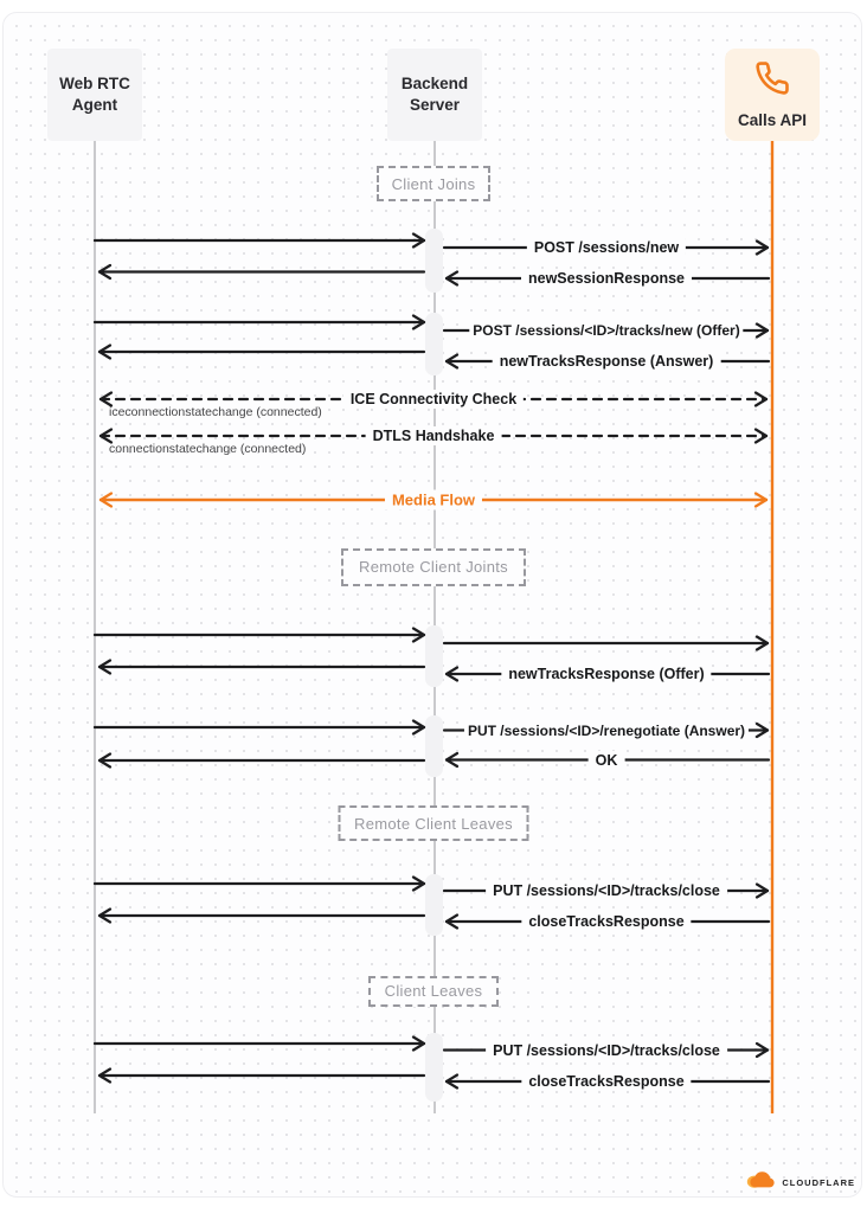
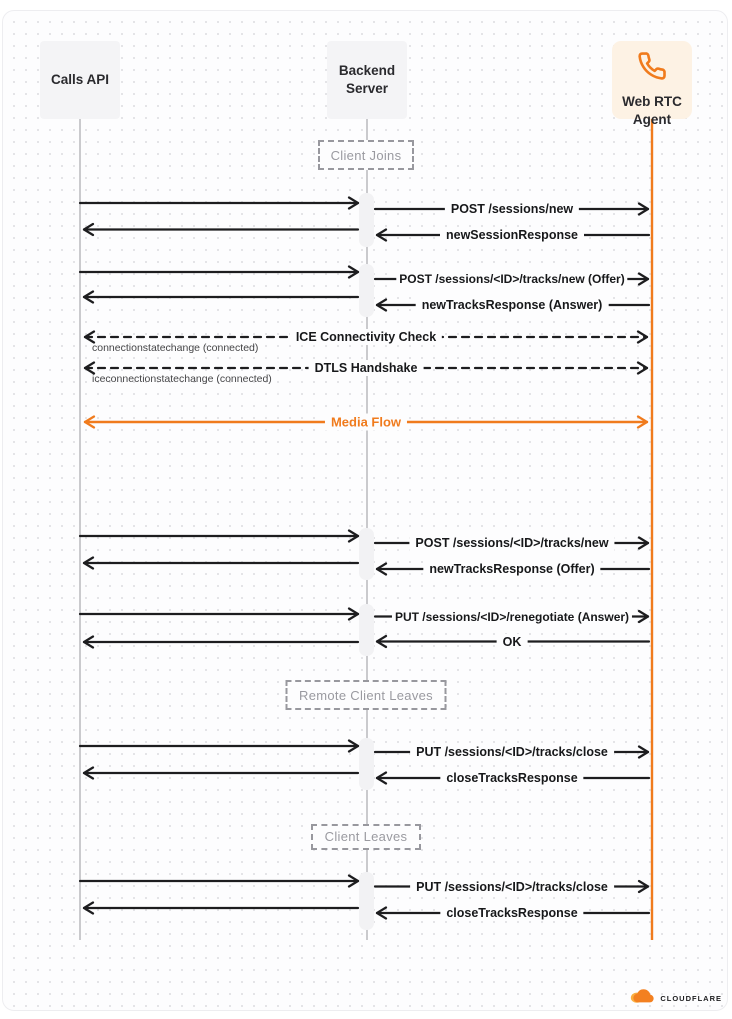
  POST /sessions/new
  newSessionResponse
  POST /sessions/<ID>/tracks/new (Offer)
  newTracksResponse (Answer)
  ICE Connectivity Check
- iceconnectionstatechange (connected)
+ connectionstatechange (connected)
  DTLS Handshake
- connectionstatechange (connected)
+ iceconnectionstatechange (connected)
  Media Flow
+ POST /sessions/<ID>/tracks/new
  newTracksResponse (Offer)
  PUT /sessions/<ID>/renegotiate (Answer)
  OK
  PUT /sessions/<ID>/tracks/close
  closeTracksResponse
  PUT /sessions/<ID>/tracks/close
  closeTracksResponse
  Client Joins
- Remote Client Joints
  Remote Client Leaves
  Client Leaves
- Web RTC Agent
+ Calls API
  Backend Server
- Calls API
+ Web RTC Agent
  CLOUDFLARE
